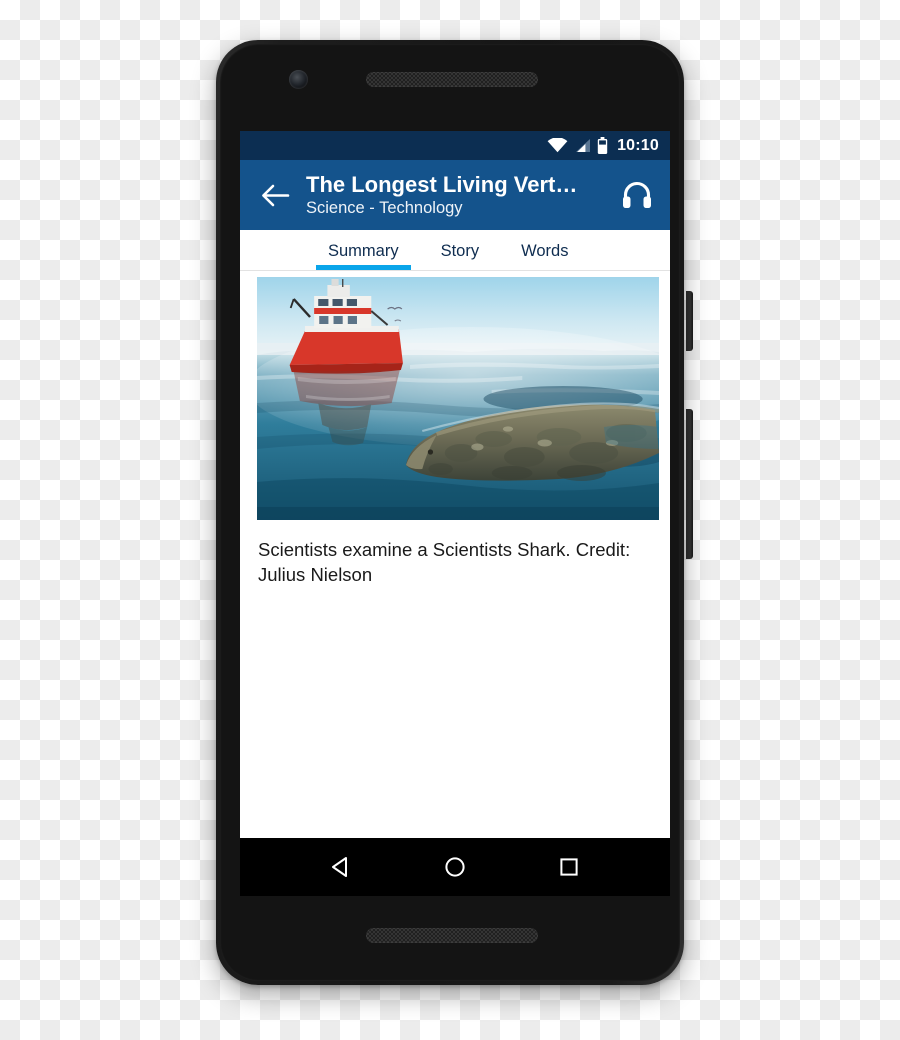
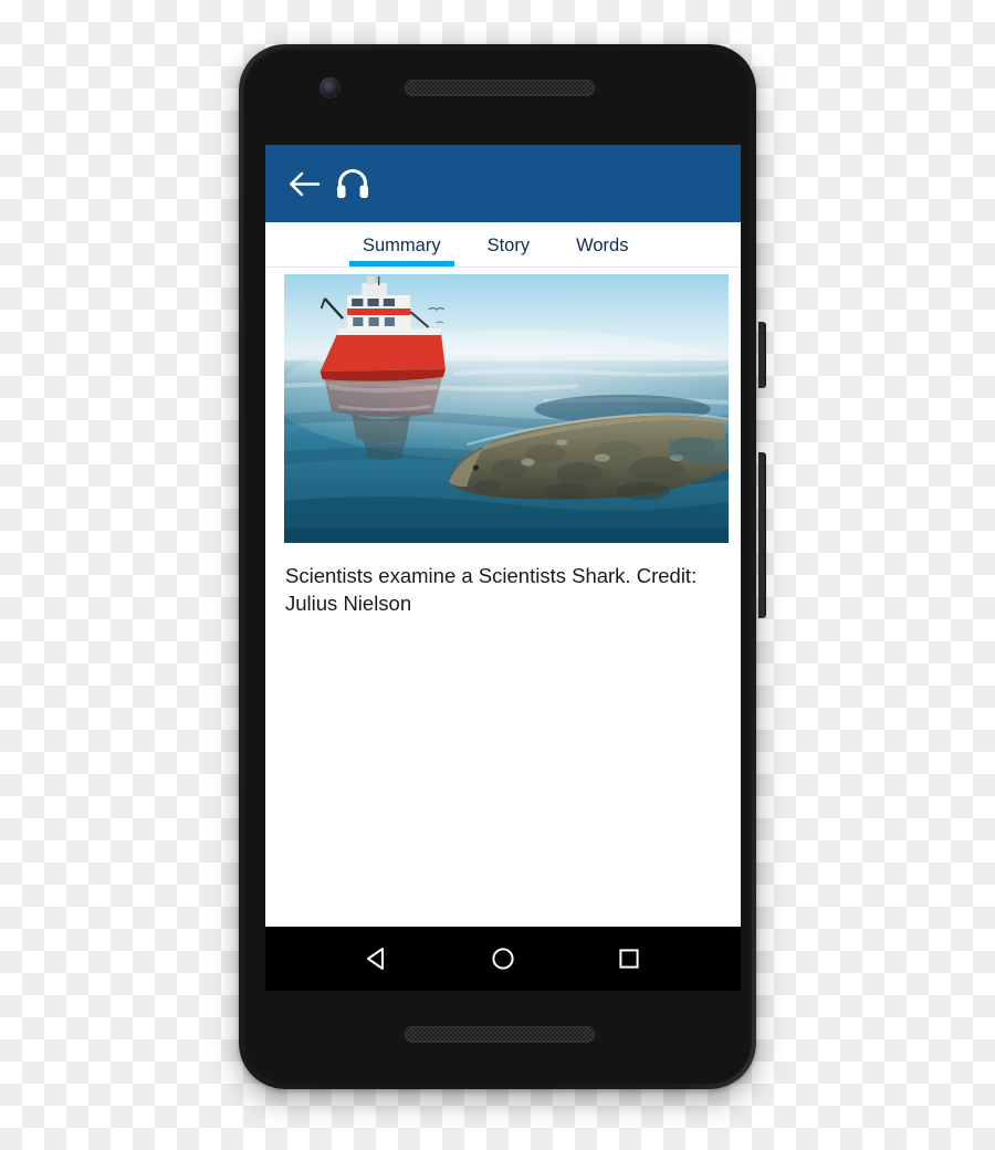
- 10:10
- The Longest Living Vert…
- Science - Technology
  Summary
  Story
  Words
  Scientists examine a Scientists Shark. Credit: Julius Nielson
